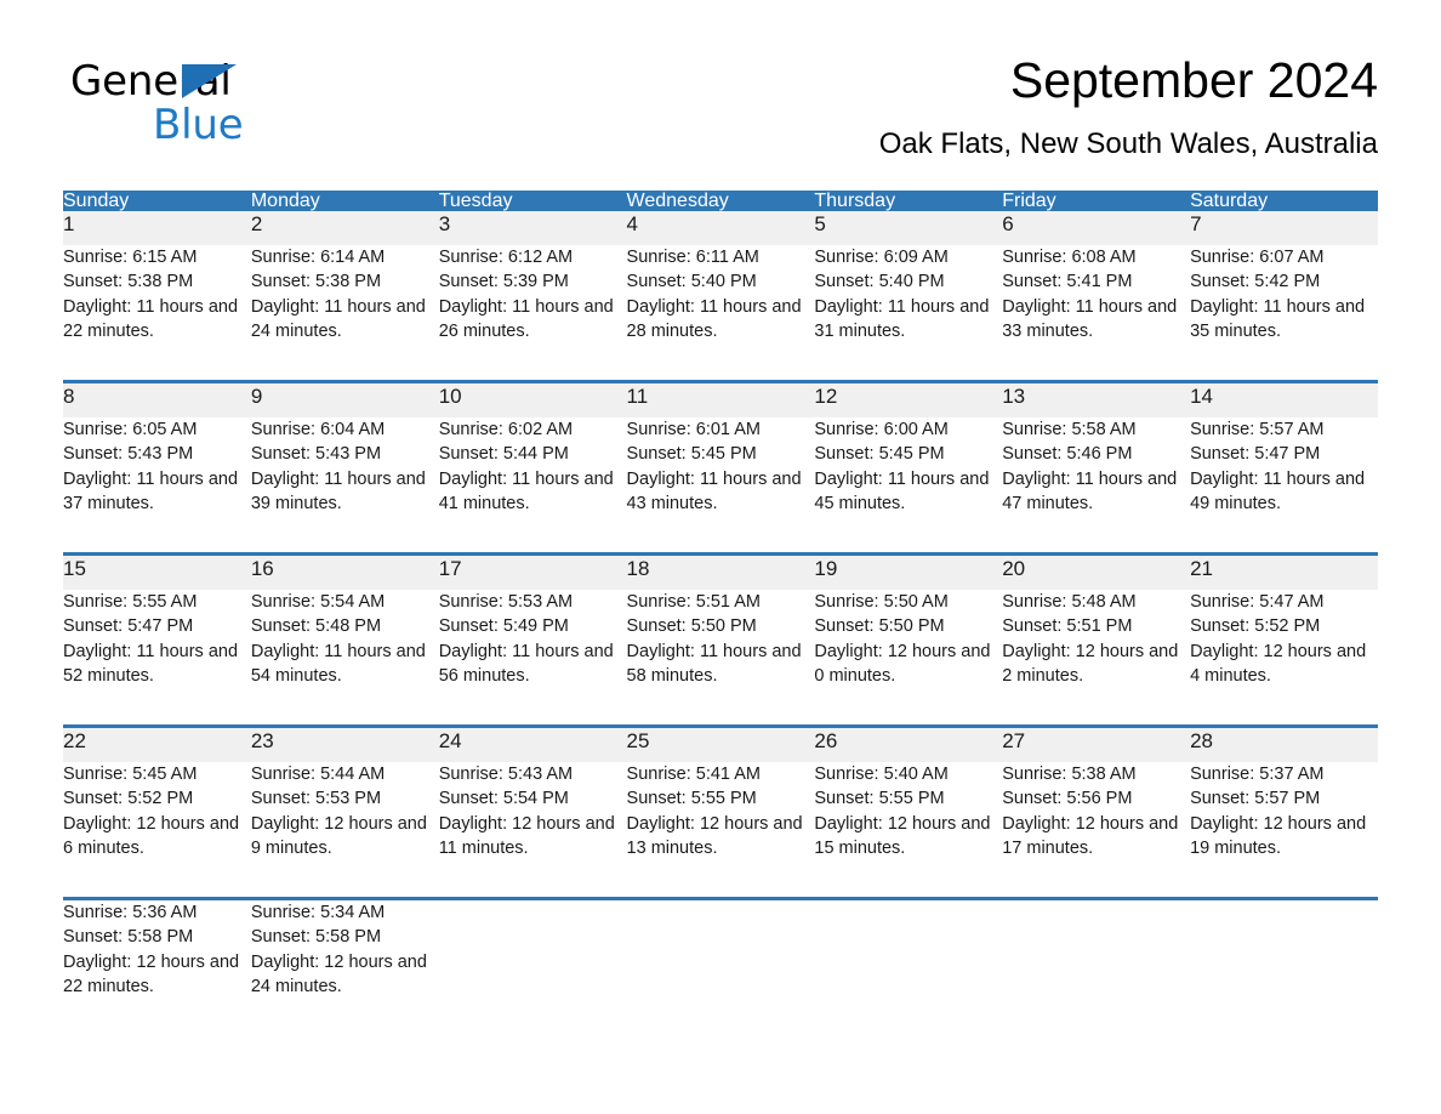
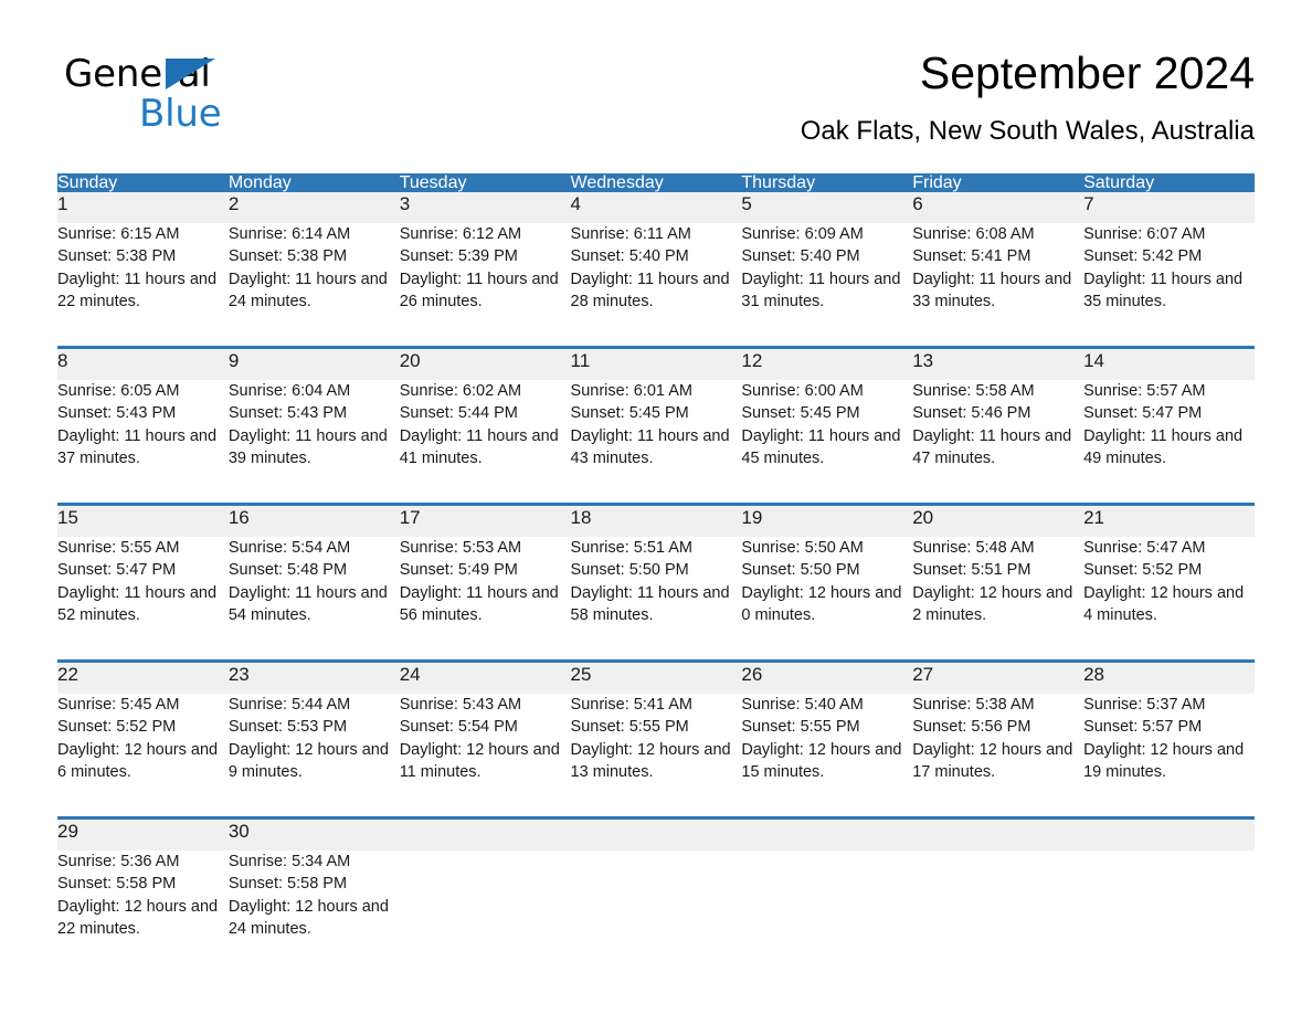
  General
  Blue
  September 2024
  Oak Flats, New South Wales, Australia
  Sunday	Monday	Tuesday	Wednesday	Thursday	Friday	Saturday
  1	2	3	4	5	6	7
  Sunrise: 6:15 AMSunset: 5:38 PMDaylight: 11 hours and 22 minutes.	Sunrise: 6:14 AMSunset: 5:38 PMDaylight: 11 hours and 24 minutes.	Sunrise: 6:12 AMSunset: 5:39 PMDaylight: 11 hours and 26 minutes.	Sunrise: 6:11 AMSunset: 5:40 PMDaylight: 11 hours and 28 minutes.	Sunrise: 6:09 AMSunset: 5:40 PMDaylight: 11 hours and 31 minutes.	Sunrise: 6:08 AMSunset: 5:41 PMDaylight: 11 hours and 33 minutes.	Sunrise: 6:07 AMSunset: 5:42 PMDaylight: 11 hours and 35 minutes.
- 8	9	10	11	12	13	14
+ 8	9	20	11	12	13	14
  Sunrise: 6:05 AMSunset: 5:43 PMDaylight: 11 hours and 37 minutes.	Sunrise: 6:04 AMSunset: 5:43 PMDaylight: 11 hours and 39 minutes.	Sunrise: 6:02 AMSunset: 5:44 PMDaylight: 11 hours and 41 minutes.	Sunrise: 6:01 AMSunset: 5:45 PMDaylight: 11 hours and 43 minutes.	Sunrise: 6:00 AMSunset: 5:45 PMDaylight: 11 hours and 45 minutes.	Sunrise: 5:58 AMSunset: 5:46 PMDaylight: 11 hours and 47 minutes.	Sunrise: 5:57 AMSunset: 5:47 PMDaylight: 11 hours and 49 minutes.
  15	16	17	18	19	20	21
  Sunrise: 5:55 AMSunset: 5:47 PMDaylight: 11 hours and 52 minutes.	Sunrise: 5:54 AMSunset: 5:48 PMDaylight: 11 hours and 54 minutes.	Sunrise: 5:53 AMSunset: 5:49 PMDaylight: 11 hours and 56 minutes.	Sunrise: 5:51 AMSunset: 5:50 PMDaylight: 11 hours and 58 minutes.	Sunrise: 5:50 AMSunset: 5:50 PMDaylight: 12 hours and 0 minutes.	Sunrise: 5:48 AMSunset: 5:51 PMDaylight: 12 hours and 2 minutes.	Sunrise: 5:47 AMSunset: 5:52 PMDaylight: 12 hours and 4 minutes.
  22	23	24	25	26	27	28
  Sunrise: 5:45 AMSunset: 5:52 PMDaylight: 12 hours and 6 minutes.	Sunrise: 5:44 AMSunset: 5:53 PMDaylight: 12 hours and 9 minutes.	Sunrise: 5:43 AMSunset: 5:54 PMDaylight: 12 hours and 11 minutes.	Sunrise: 5:41 AMSunset: 5:55 PMDaylight: 12 hours and 13 minutes.	Sunrise: 5:40 AMSunset: 5:55 PMDaylight: 12 hours and 15 minutes.	Sunrise: 5:38 AMSunset: 5:56 PMDaylight: 12 hours and 17 minutes.	Sunrise: 5:37 AMSunset: 5:57 PMDaylight: 12 hours and 19 minutes.
+ 29	30
  Sunrise: 5:36 AMSunset: 5:58 PMDaylight: 12 hours and 22 minutes.	Sunrise: 5:34 AMSunset: 5:58 PMDaylight: 12 hours and 24 minutes.
